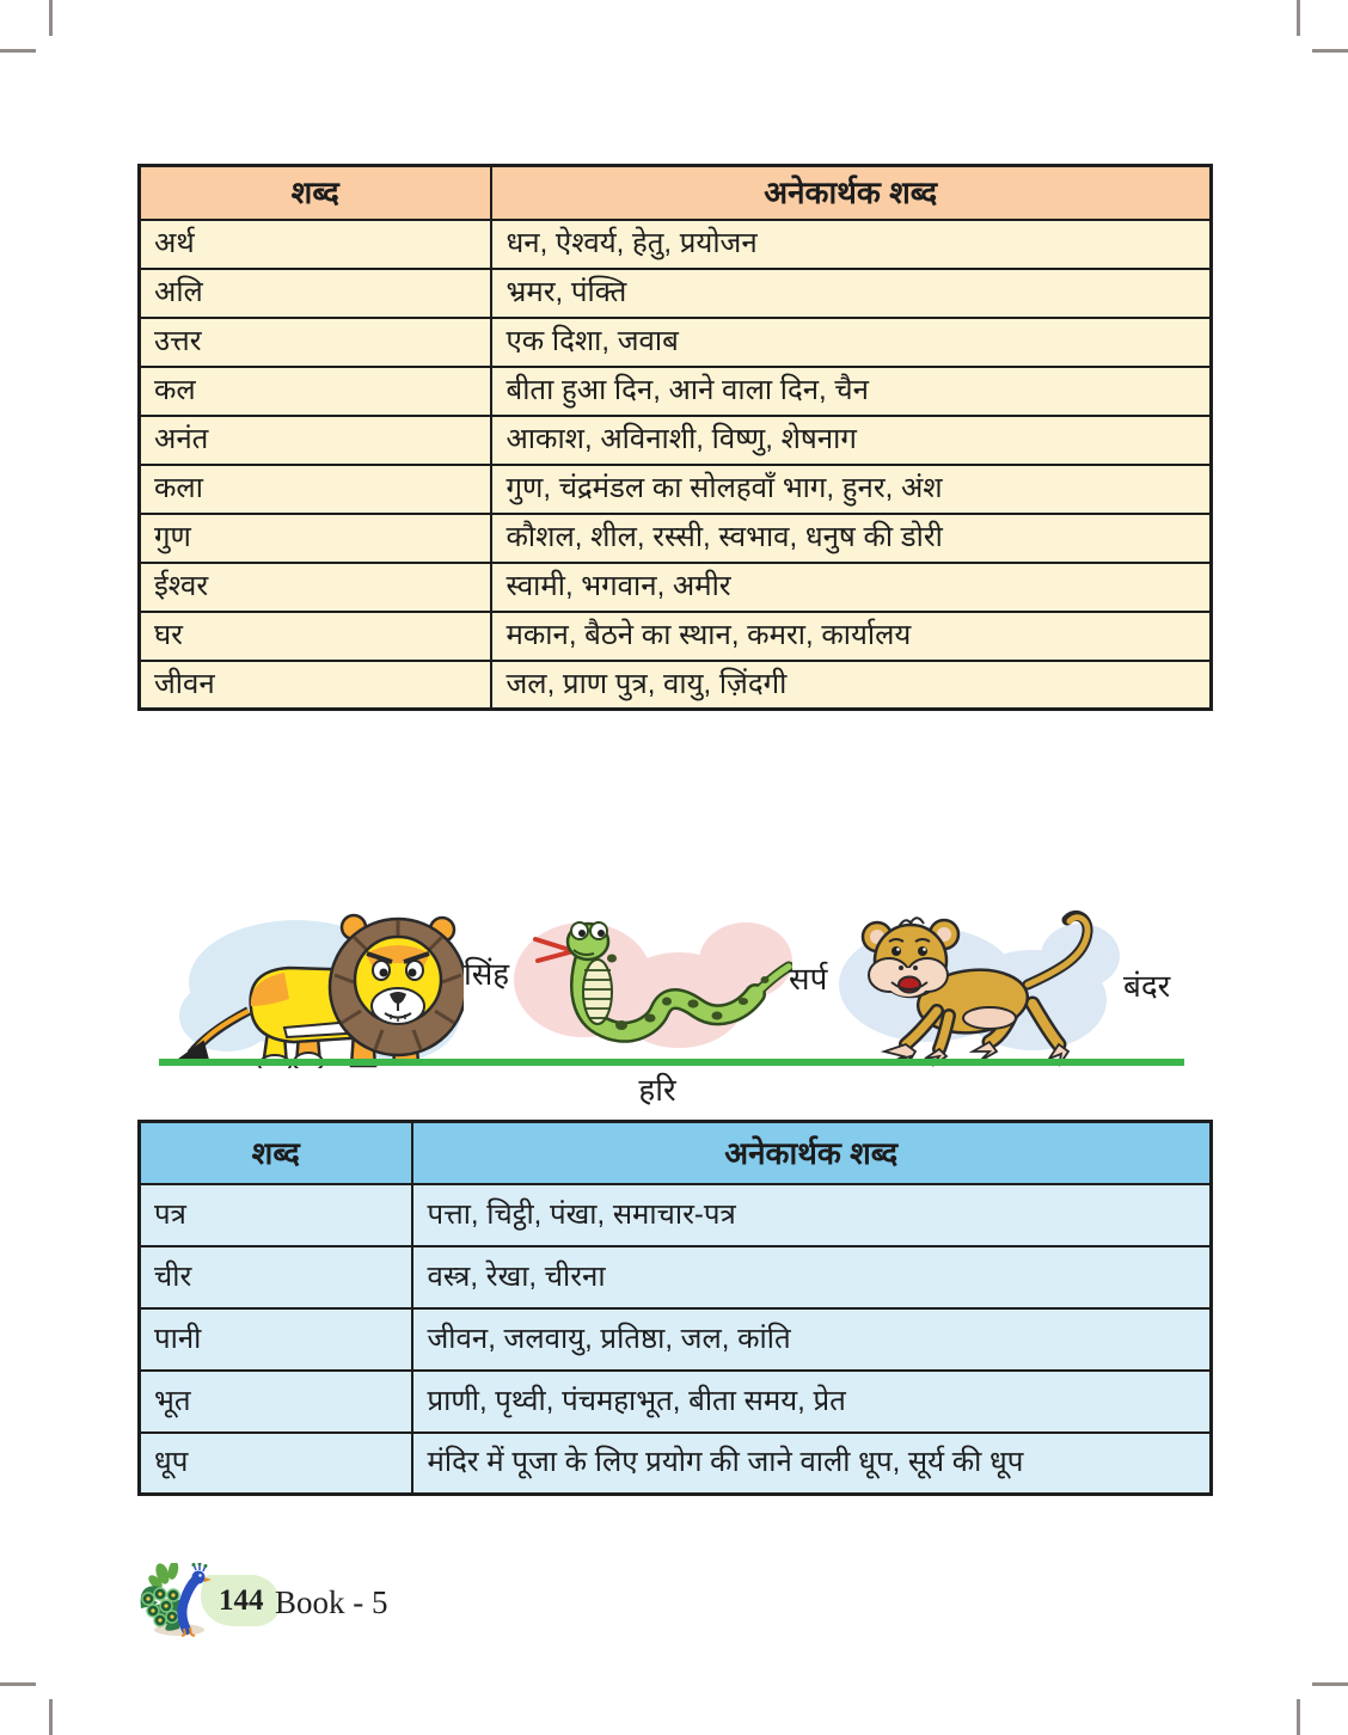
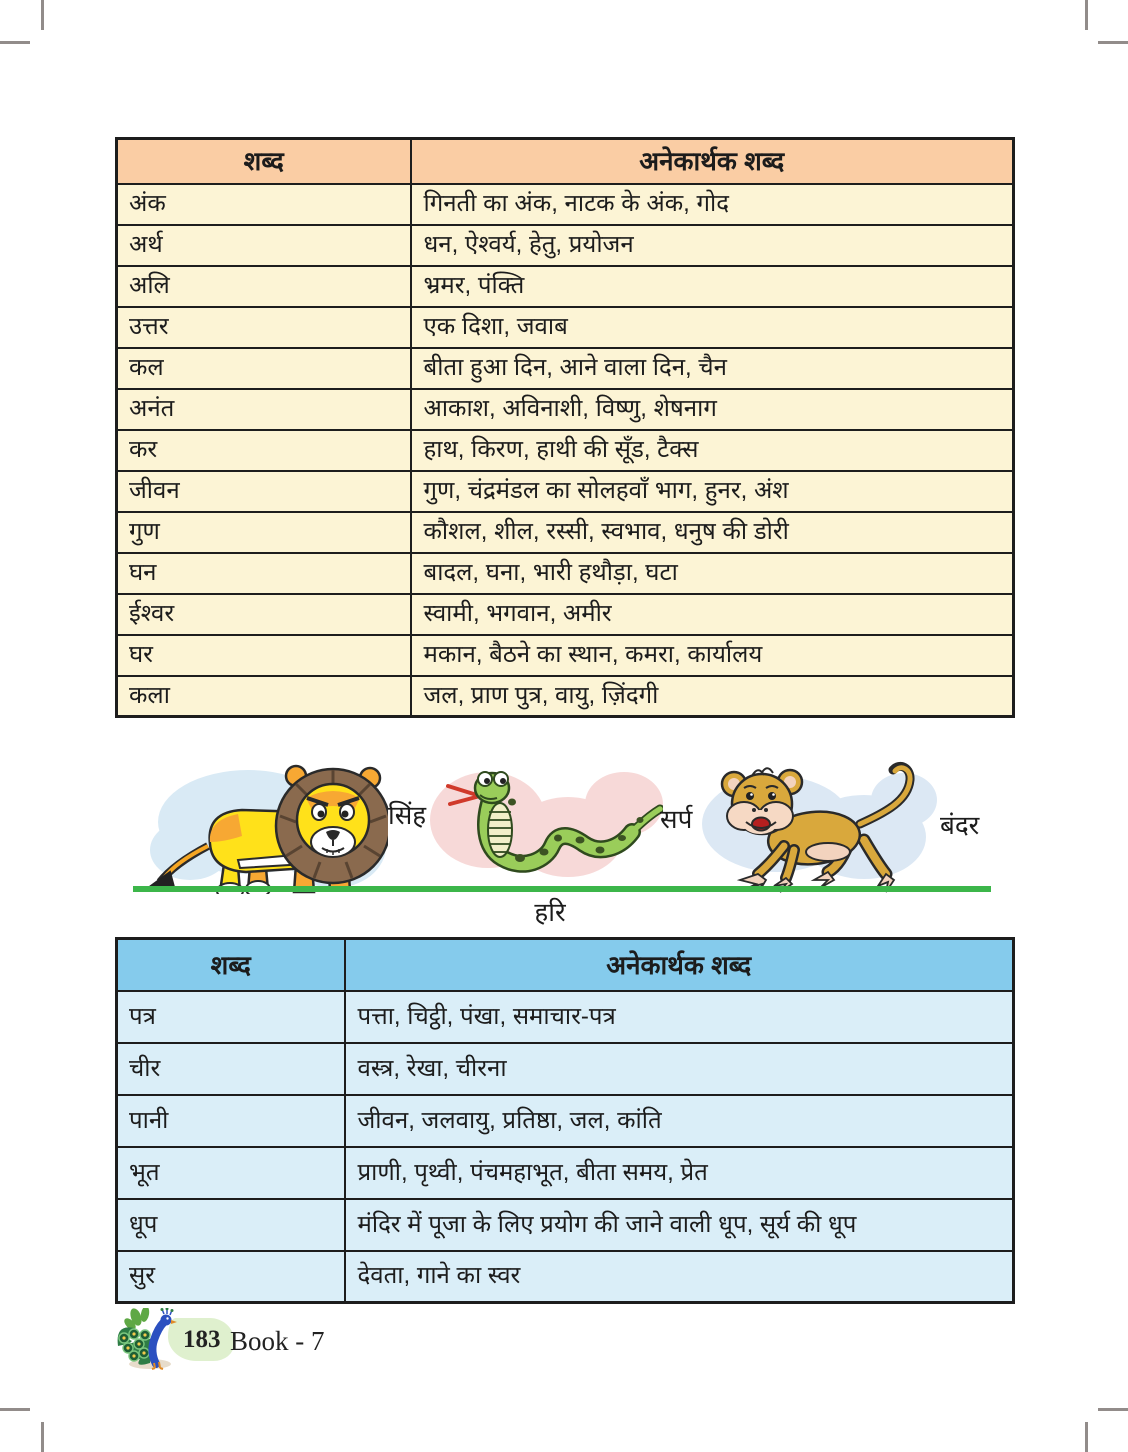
  शब्द	अनेकार्थक शब्द
+ अंक	गिनती का अंक, नाटक के अंक, गोद
  अर्थ	धन, ऐश्वर्य, हेतु, प्रयोजन
  अलि	भ्रमर, पंक्ति
  उत्तर	एक दिशा, जवाब
  कल	बीता हुआ दिन, आने वाला दिन, चैन
  अनंत	आकाश, अविनाशी, विष्णु, शेषनाग
+ कर	हाथ, किरण, हाथी की सूँड, टैक्स
- कला	गुण, चंद्रमंडल का सोलहवाँ भाग, हुनर, अंश
+ जीवन	गुण, चंद्रमंडल का सोलहवाँ भाग, हुनर, अंश
  गुण	कौशल, शील, रस्सी, स्वभाव, धनुष की डोरी
+ घन	बादल, घना, भारी हथौड़ा, घटा
  ईश्वर	स्वामी, भगवान, अमीर
  घर	मकान, बैठने का स्थान, कमरा, कार्यालय
- जीवन	जल, प्राण पुत्र, वायु, ज़िंदगी
+ कला	जल, प्राण पुत्र, वायु, ज़िंदगी
  सिंह
  सर्प
  बंदर
  हरि
  शब्द	अनेकार्थक शब्द
  पत्र	पत्ता, चिट्ठी, पंखा, समाचार-पत्र
  चीर	वस्त्र, रेखा, चीरना
  पानी	जीवन, जलवायु, प्रतिष्ठा, जल, कांति
  भूत	प्राणी, पृथ्वी, पंचमहाभूत, बीता समय, प्रेत
  धूप	मंदिर में पूजा के लिए प्रयोग की जाने वाली धूप, सूर्य की धूप
+ सुर	देवता, गाने का स्वर
- 144
+ 183
- Book - 5
+ Book - 7
